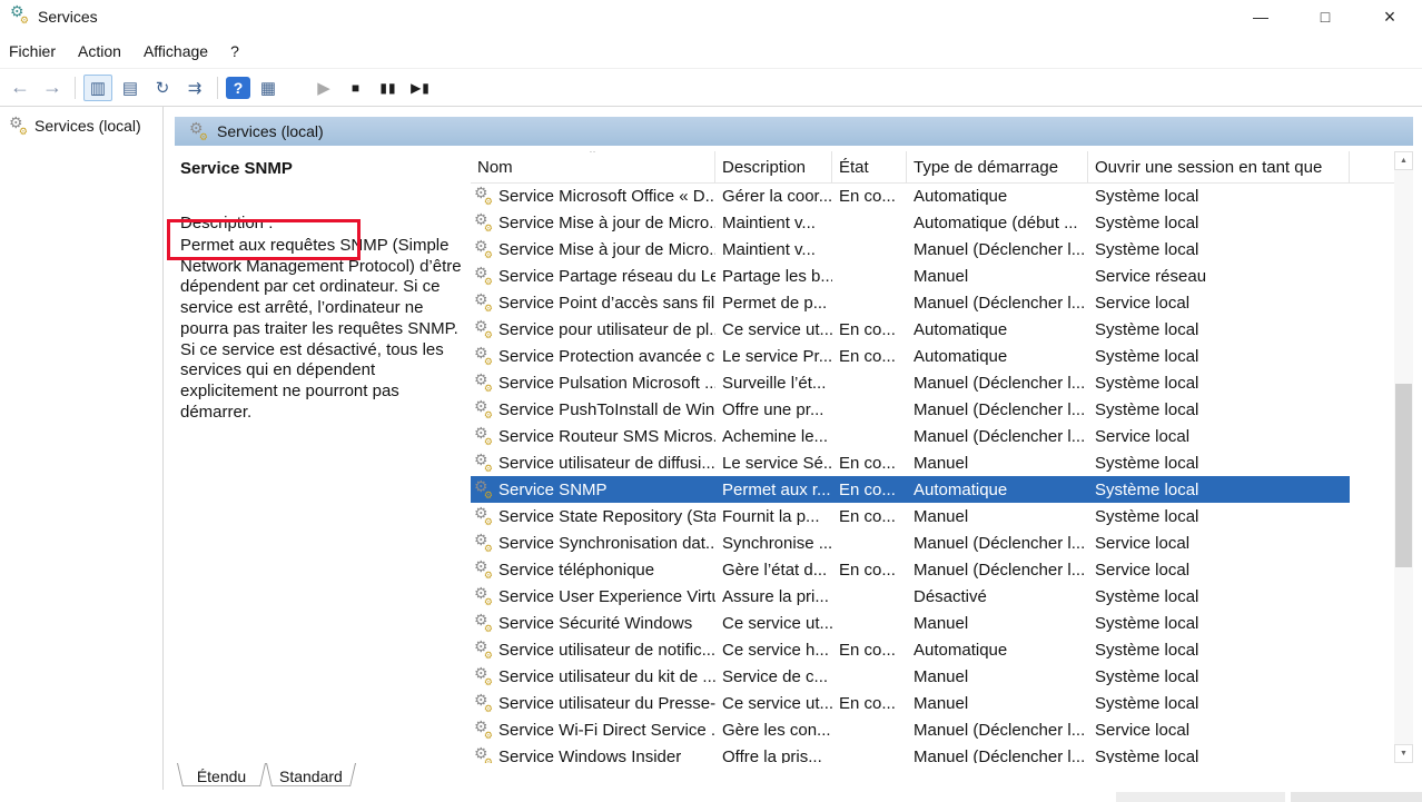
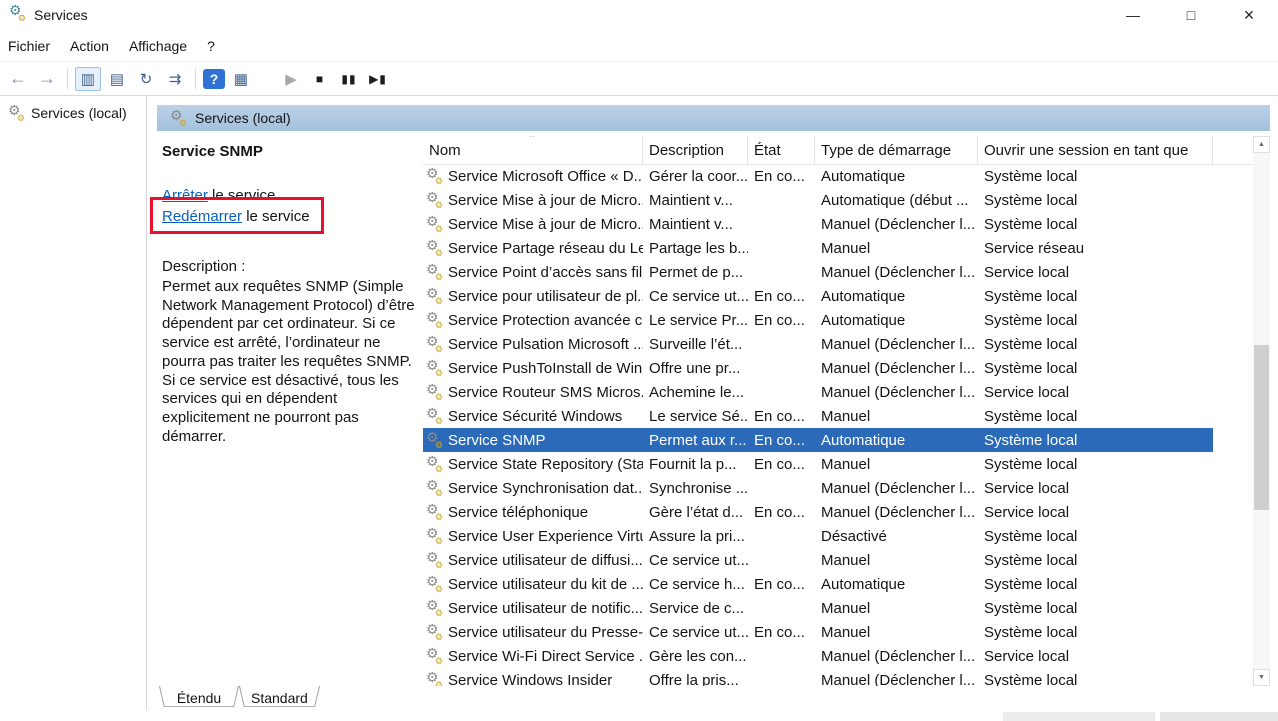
  Services
  —
  □
  ×
  Fichier
  Action
  Affichage
  ?
  ←
  →
  ▥
  ▤
  ↻
  ⇉
  ?
  ▦
  ▶
  ■
  ▮▮
  ▶▮
  Services (local)
  Services (local)
  Service SNMP
+ Arrêter le service
+ Redémarrer le service
  Description :
  Permet aux requêtes SNMP (Simple Network Management Protocol) d’être dépendent par cet ordinateur. Si ce service est arrêté, l’ordinateur ne pourra pas traiter les requêtes SNMP. Si ce service est désactivé, tous les services qui en dépendent explicitement ne pourront pas démarrer.
  Nom
  ˆ
  Description
  État
  Type de démarrage
  Ouvrir une session en tant que
  Service Microsoft Office « D..
  Gérer la coor...
  En co...
  Automatique
  Système local
  Service Mise à jour de Micro.
  Maintient v...
  Automatique (début ...
  Système local
  Service Mise à jour de Micro.
  Maintient v...
  Manuel (Déclencher l...
  Système local
  Service Partage réseau du Le
  Partage les b...
  Manuel
  Service réseau
  Service Point d’accès sans fil
  Permet de p...
  Manuel (Déclencher l...
  Service local
  Service pour utilisateur de pl.
  Ce service ut...
  En co...
  Automatique
  Système local
  Service Protection avancée c
  Le service Pr...
  En co...
  Automatique
  Système local
  Service Pulsation Microsoft ..
  Surveille l’ét...
  Manuel (Déclencher l...
  Système local
  Service PushToInstall de Win
  Offre une pr...
  Manuel (Déclencher l...
  Système local
  Service Routeur SMS Micros.
  Achemine le...
  Manuel (Déclencher l...
  Service local
- Service utilisateur de diffusi...
+ Service Sécurité Windows
  Le service Sé..
  En co...
  Manuel
  Système local
  Service SNMP
  Permet aux r...
  En co...
  Automatique
  Système local
  Service State Repository (Sta
  Fournit la p...
  En co...
  Manuel
  Système local
  Service Synchronisation dat..
  Synchronise ...
  Manuel (Déclencher l...
  Service local
  Service téléphonique
  Gère l’état d...
  En co...
  Manuel (Déclencher l...
  Service local
  Service User Experience Virt
  Assure la pri...
  Désactivé
  Système local
- Service Sécurité Windows
+ Service utilisateur de diffusi...
  Ce service ut...
  Manuel
  Système local
- Service utilisateur de notific...
+ Service utilisateur du kit de ...
  Ce service h...
  En co...
  Automatique
  Système local
- Service utilisateur du kit de ...
+ Service utilisateur de notific...
  Service de c...
  Manuel
  Système local
  Service utilisateur du Presse-
  Ce service ut...
  En co...
  Manuel
  Système local
  Service Wi-Fi Direct Service .
  Gère les con...
  Manuel (Déclencher l...
  Service local
  Service Windows Insider
  Offre la pris...
  Manuel (Déclencher l...
  Système local
  Étendu
  Standard
